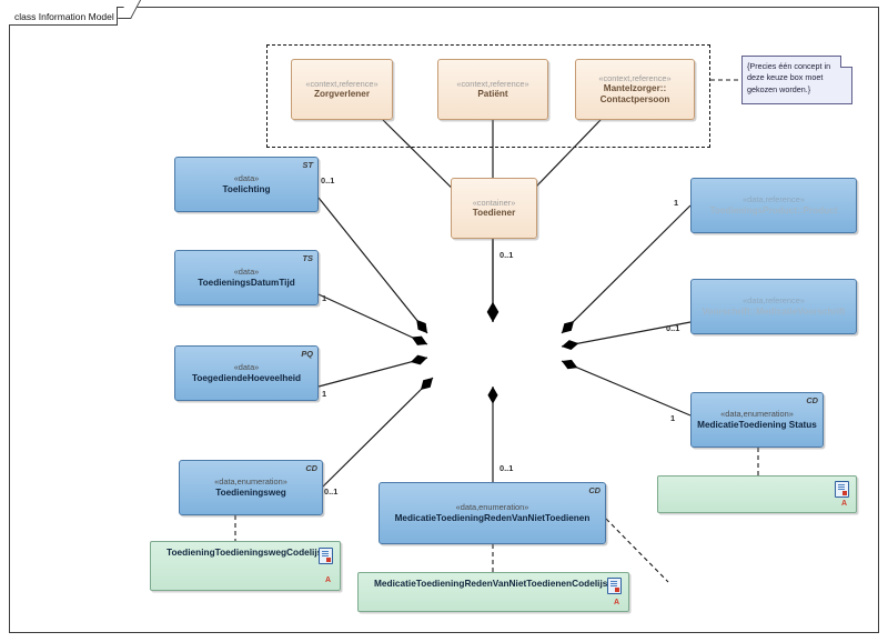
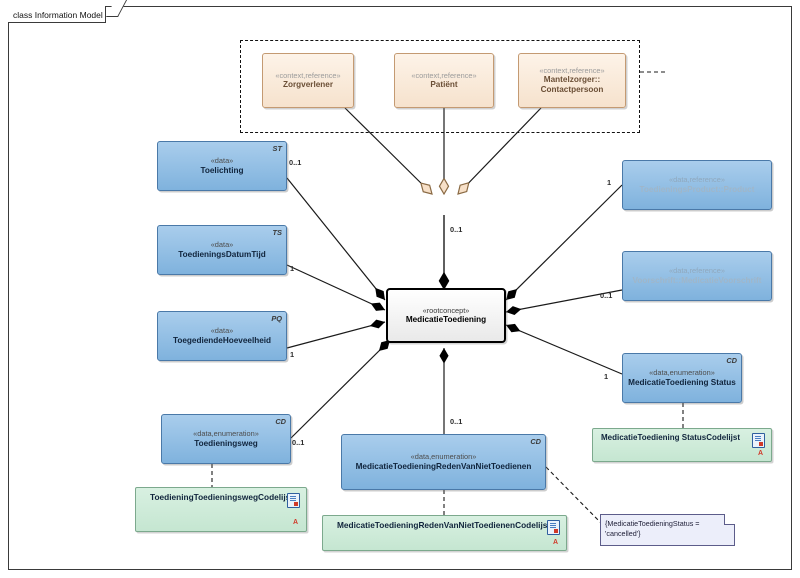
  class Information Model
  «context,reference»
  Zorgverlener
  «context,reference»
  Patiënt
  «context,reference»
  Mantelzorger::
  Contactpersoon
- {Precies één concept in
- deze keuze box moet
- gekozen worden.}
- «container»
- Toediener
  0..1
+ «rootconcept»
+ MedicatieToediening
  ST
  «data»
  Toelichting
  0..1
  TS
  «data»
  ToedieningsDatumTijd
  1
  PQ
  «data»
  ToegediendeHoeveelheid
  1
  CD
  «data,enumeration»
  Toedieningsweg
  0..1
  ToedieningToedieningswegCodelij
  CD
  «data,enumeration»
  MedicatieToedieningRedenVanNietToedienen
  0..1
  MedicatieToedieningRedenVanNietToedienenCodelijs
  «data,reference»
  ToedieningsProduct::Product
  1
  «data,reference»
  Voorschrift::MedicatieVoorschrift
  0..1
  CD
  «data,enumeration»
  MedicatieToediening Status
  1
+ MedicatieToediening StatusCodelijst
+ {MedicatieToedieningStatus =
+ 'cancelled'}
